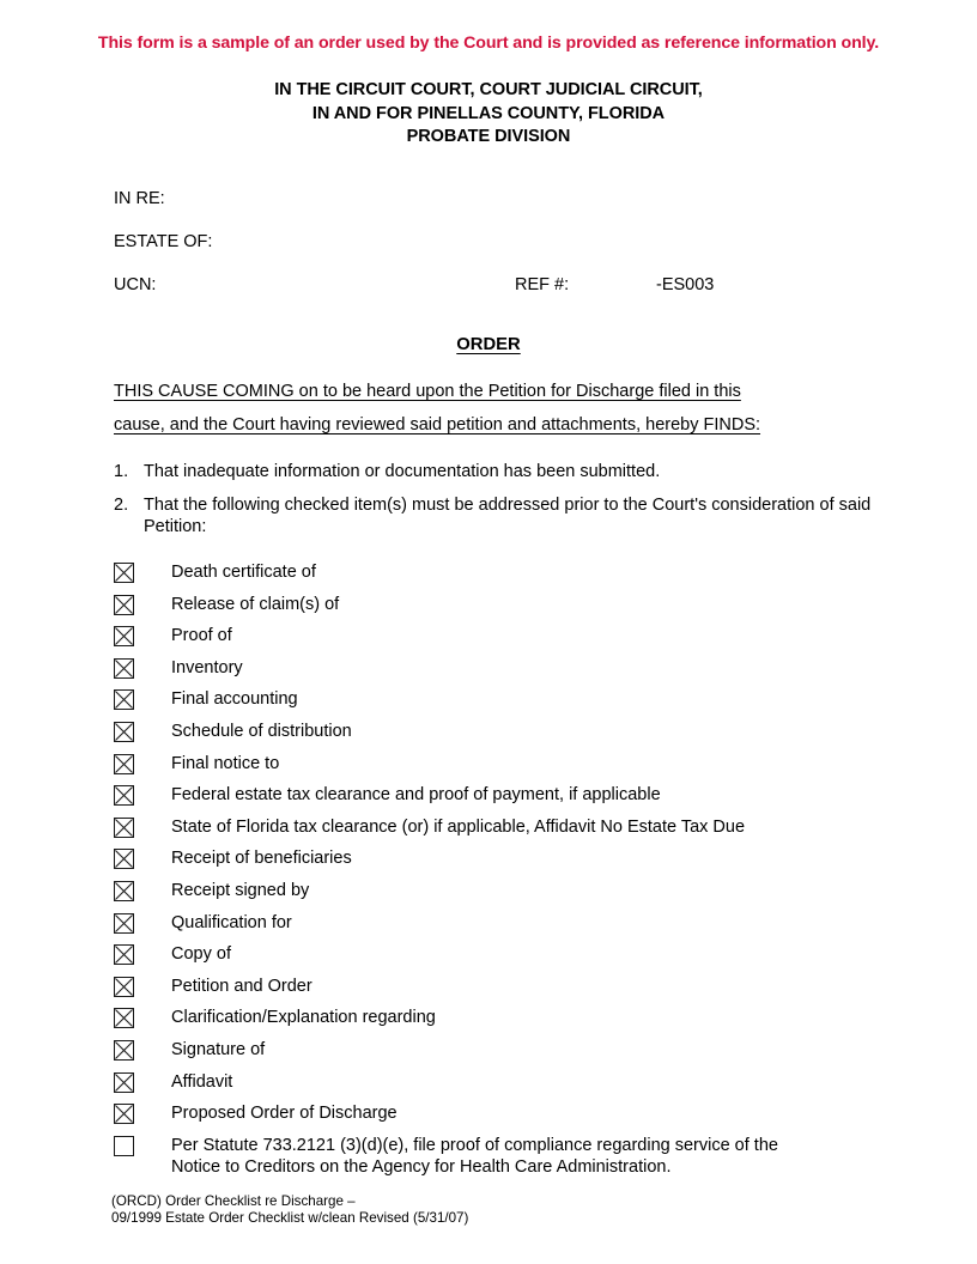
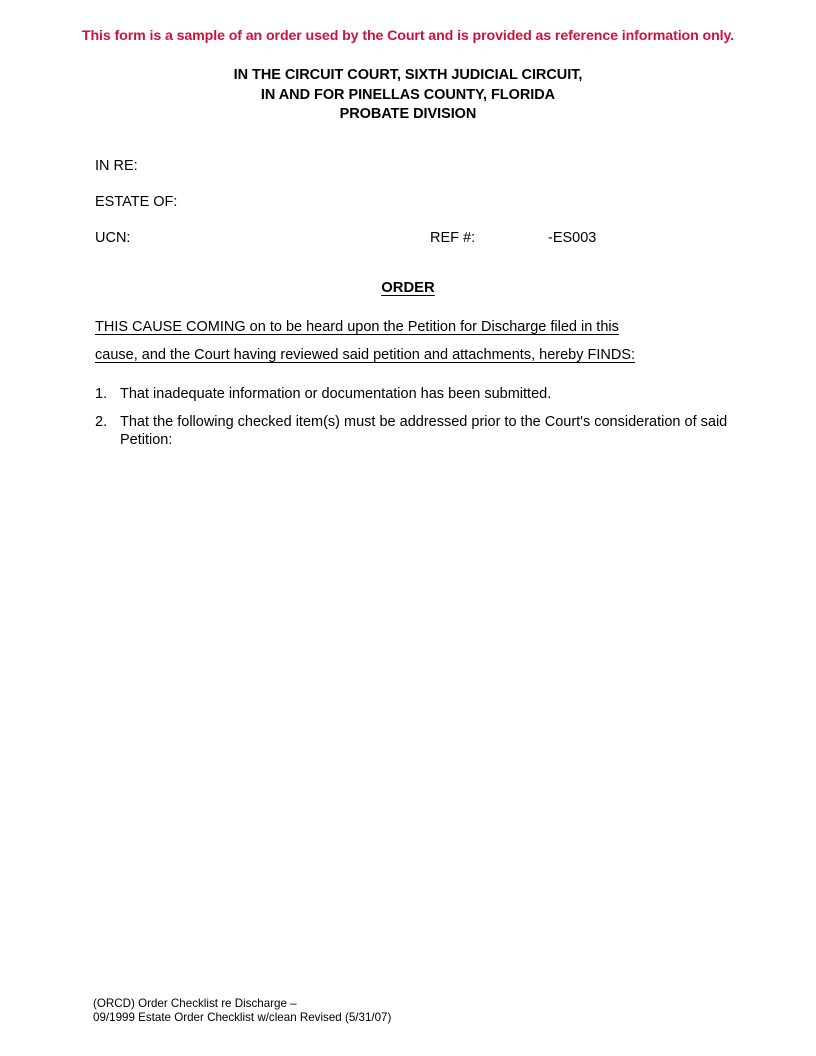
  This form is a sample of an order used by the Court and is provided as reference information only.
- IN THE CIRCUIT COURT, COURT JUDICIAL CIRCUIT,
+ IN THE CIRCUIT COURT, SIXTH JUDICIAL CIRCUIT,
  IN AND FOR PINELLAS COUNTY, FLORIDA
  PROBATE DIVISION
  IN RE:
  ESTATE OF:
  UCN:
  REF #:
  -ES003
  ORDER
  THIS CAUSE COMING on to be heard upon the Petition for Discharge filed in this
  cause, and the Court having reviewed said petition and attachments, hereby FINDS:
  1.
  That inadequate information or documentation has been submitted.
  2.
  That the following checked item(s) must be addressed prior to the Court's consideration of said Petition:
- Death certificate of
- Release of claim(s) of
- Proof of
- Inventory
- Final accounting
- Schedule of distribution
- Final notice to
- Federal estate tax clearance and proof of payment, if applicable
- State of Florida tax clearance (or) if applicable, Affidavit No Estate Tax Due
- Receipt of beneficiaries
- Receipt signed by
- Qualification for
- Copy of
- Petition and Order
- Clarification/Explanation regarding
- Signature of
- Affidavit
- Proposed Order of Discharge
- Per Statute 733.2121 (3)(d)(e), file proof of compliance regarding service of the
- Notice to Creditors on the Agency for Health Care Administration.
  (ORCD) Order Checklist re Discharge –
  09/1999 Estate Order Checklist w/clean Revised (5/31/07)
